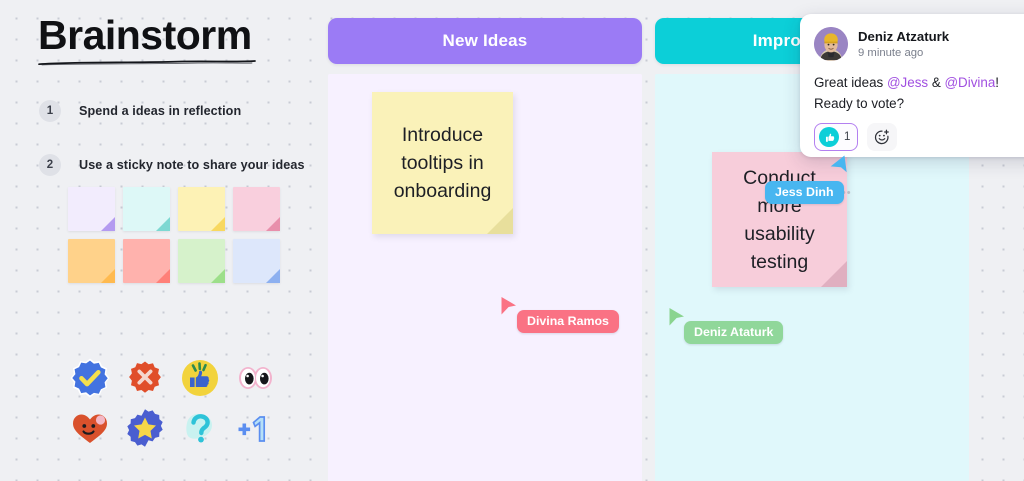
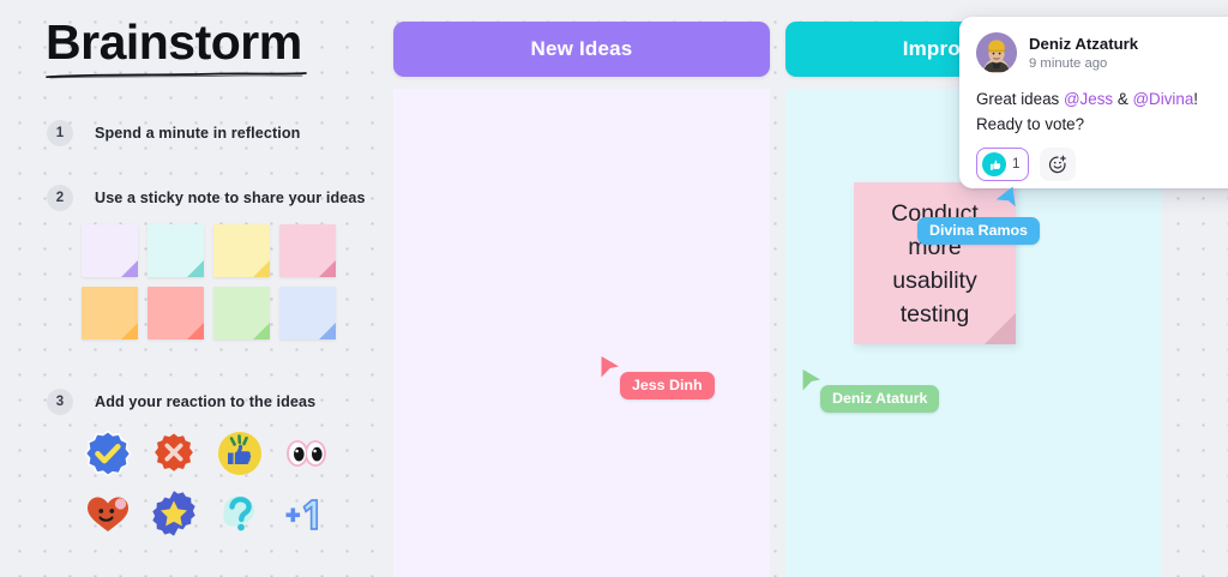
  Brainstorm
  1
- Spend a ideas in reflection
+ Spend a minute in reflection
  2
  Use a sticky note to share your ideas
+ 3
+ Add your reaction to the ideas
  New Ideas
- Introduce tooltips in onboarding
  Conduct more usability testing
- Divina Ramos
+ Jess Dinh
  Deniz Ataturk
  Deniz Atzaturk
  9 minute ago
  Great ideas @Jess & @Divina! Ready to vote?
  1
- Jess Dinh
+ Divina Ramos
